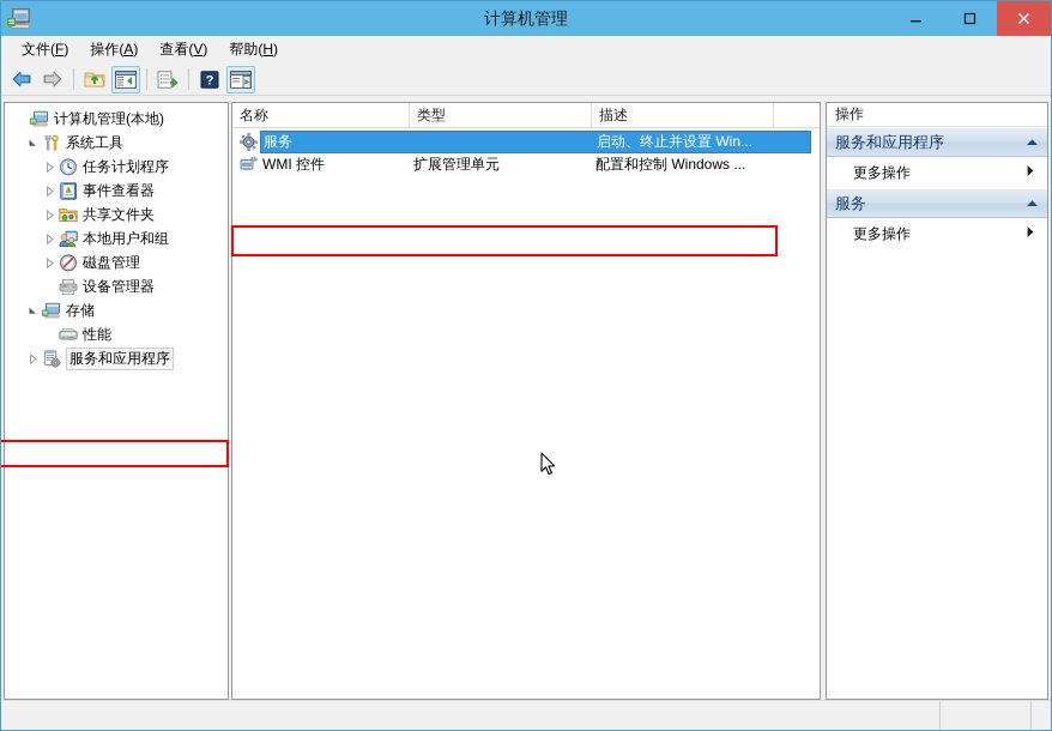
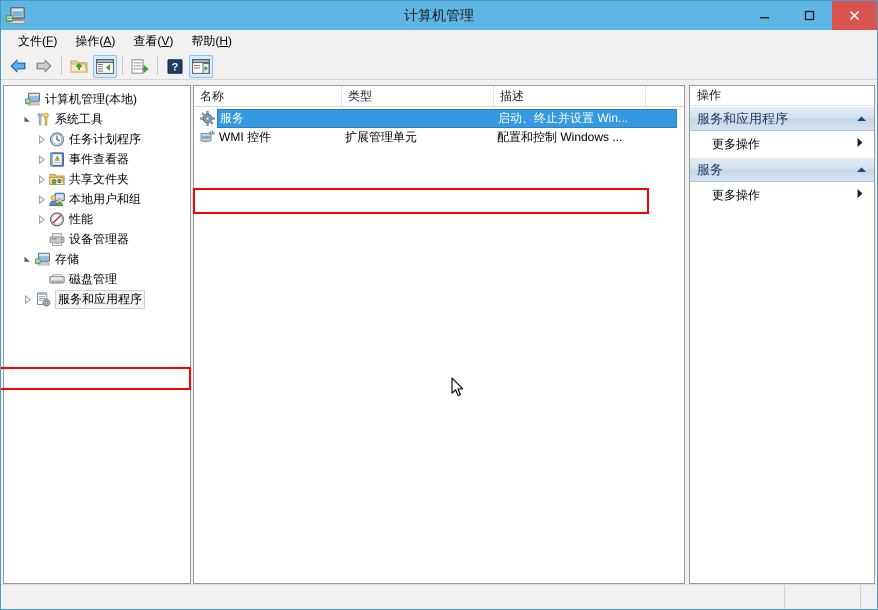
  计算机管理
  文件(F)
  操作(A)
  查看(V)
  帮助(H)
  ?
  计算机管理(本地)
  系统工具
  任务计划程序
  事件查看器
  共享文件夹
  本地用户和组
- 磁盘管理
+ 性能
  设备管理器
  存储
- 性能
+ 磁盘管理
  服务和应用程序
  名称
  类型
  描述
  服务
  启动、终止并设置 Win...
  WMI 控件
  扩展管理单元
  配置和控制 Windows ...
  操作
  服务和应用程序
  更多操作
  服务
  更多操作
